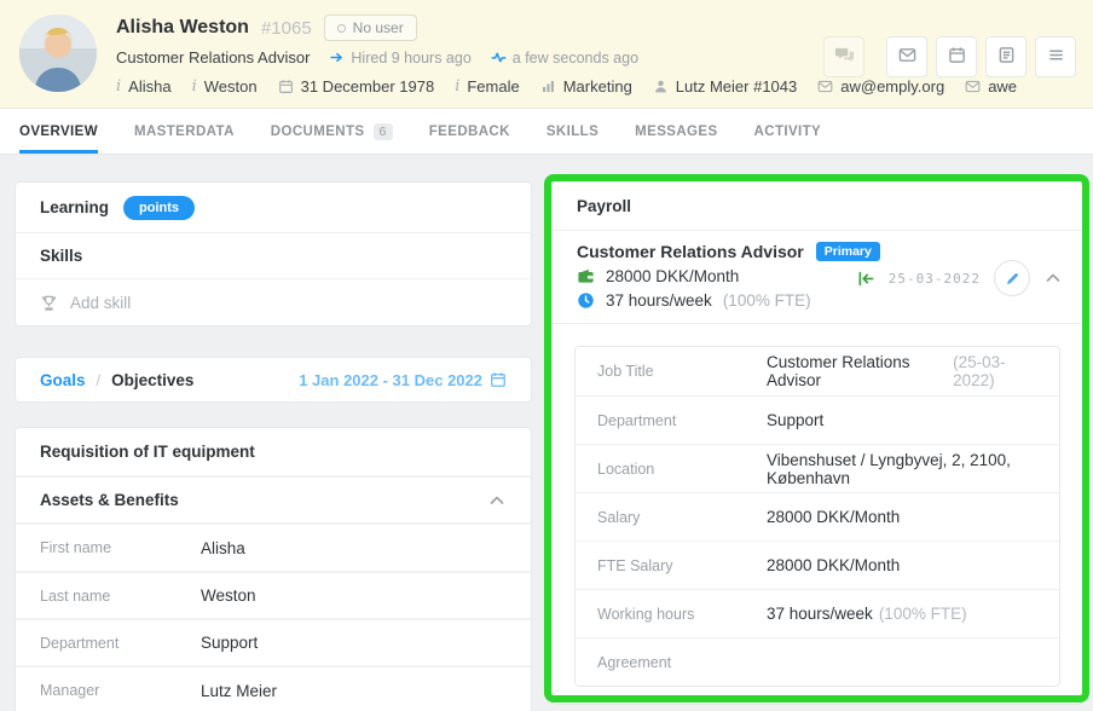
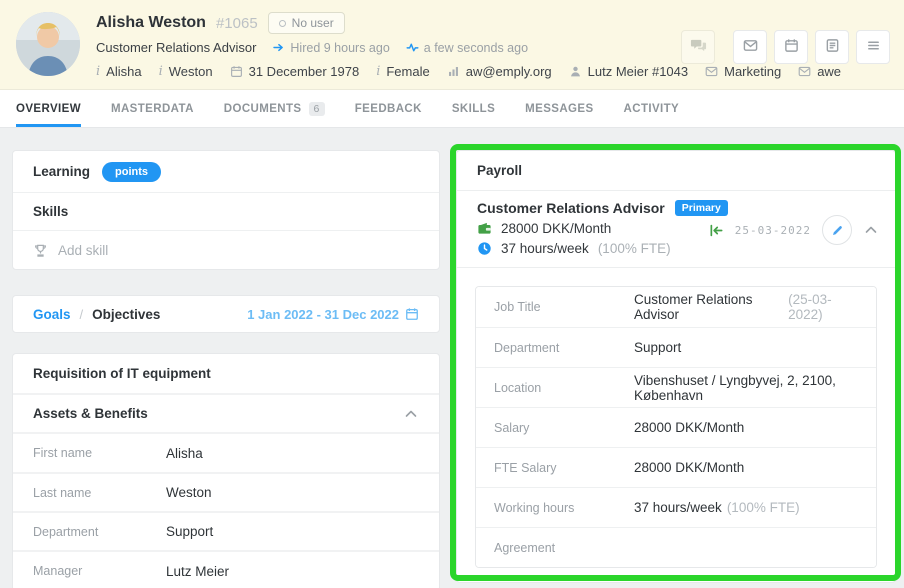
  Alisha Weston
  #1065
  No user
  Customer Relations Advisor
  Hired 9 hours ago
  a few seconds ago
  i
  Alisha
  i
  Weston
  31 December 1978
  i
  Female
- Marketing
+ aw@emply.org
  Lutz Meier #1043
- aw@emply.org
+ Marketing
  awe
  OVERVIEW
  MASTERDATA
  DOCUMENTS
  6
  FEEDBACK
  SKILLS
  MESSAGES
  ACTIVITY
  Learning
  points
  Skills
  Add skill
  Goals
  /
  Objectives
  1 Jan 2022 - 31 Dec 2022
  Requisition of IT equipment
  Assets & Benefits
  First name
  Alisha
  Last name
  Weston
  Department
  Support
  Manager
  Lutz Meier
  Payroll
  Customer Relations Advisor
  Primary
  28000 DKK/Month
  37 hours/week
  (100% FTE)
  25-03-2022
  Job Title
  Customer Relations Advisor
  (25-03-2022)
  Department
  Support
  Location
  Vibenshuset / Lyngbyvej, 2, 2100, København
  Salary
  28000 DKK/Month
  FTE Salary
  28000 DKK/Month
  Working hours
  37 hours/week
  (100% FTE)
  Agreement
